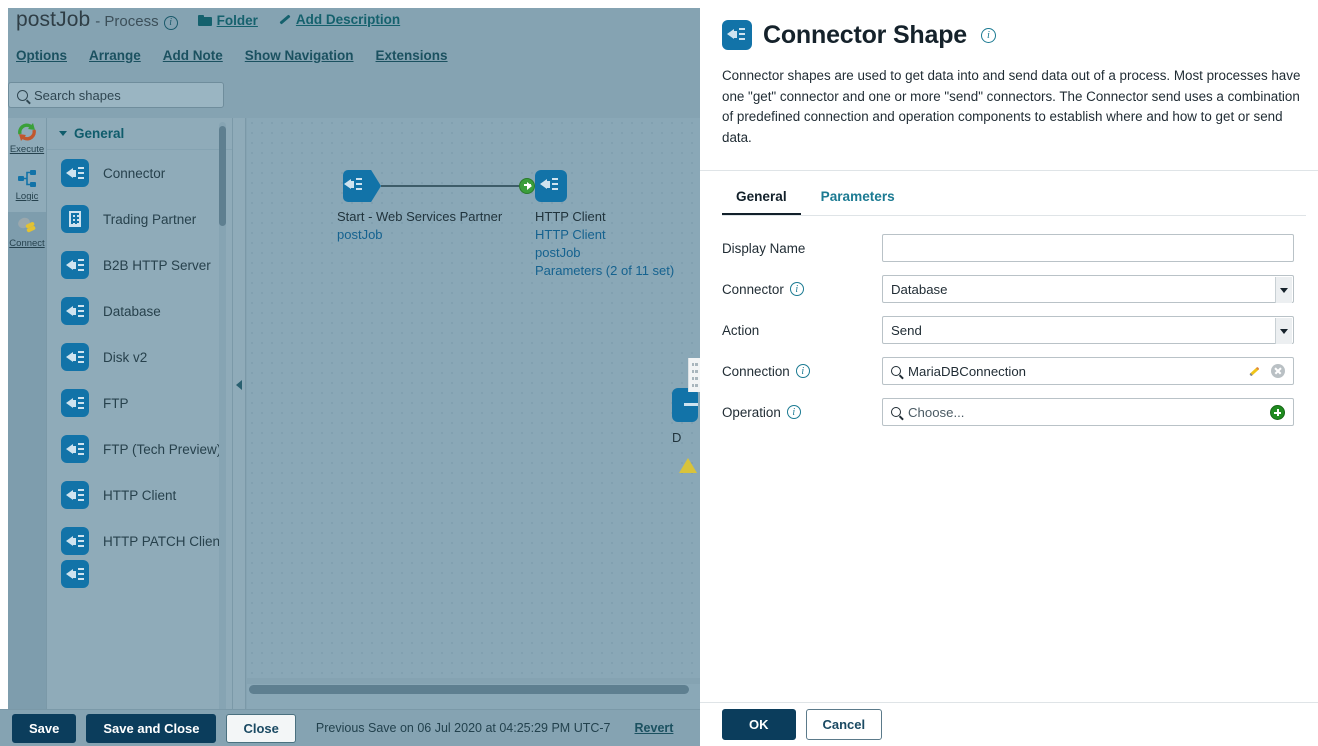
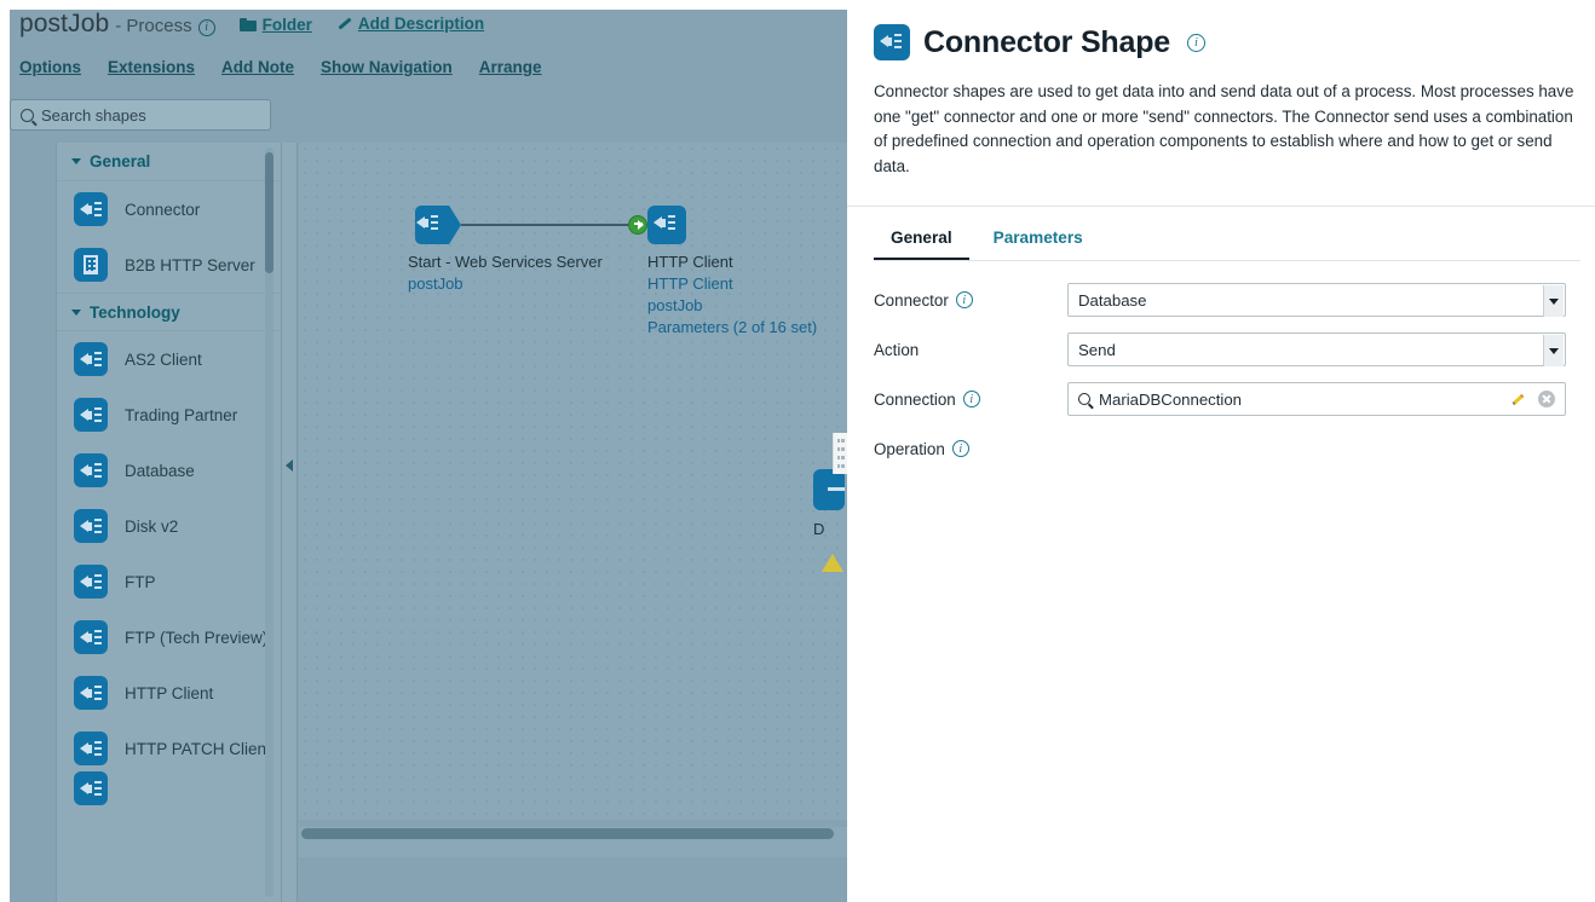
  postJob
  - Process
  i
  Folder
  Add Description
  Options
- Arrange
+ Extensions
  Add Note
  Show Navigation
- Extensions
+ Arrange
- Execute
- Logic
- Connect
  General
  Connector
- Trading Partner
+ B2B HTTP Server
+ Technology
+ AS2 Client
- B2B HTTP Server
+ Trading Partner
  Database
  Disk v2
  FTP
  FTP (Tech Preview
  HTTP Client
  HTTP PATCH Clien
  Search shapes
- Start - Web Services Partner
+ Start - Web Services Server
  postJob
  HTTP Client
  HTTP Client
  postJob
- Parameters (2 of 11 set)
+ Parameters (2 of 16 set)
  D
- Save
- Save and Close
- Close
- Previous Save on 06 Jul 2020 at 04:25:29 PM UTC-7
- Revert
  Connector Shape
  i
  Connector shapes are used to get data into and send data out of a process. Most processes have one "get" connector and one or more "send" connectors. The Connector send uses a combination of predefined connection and operation components to establish where and how to get or send data.
  General
  Parameters
- Display Name
  Connector
  i
  Database
  Action
  Send
  Connection
  i
  MariaDBConnection
  Operation
  i
- Choose...
- OK
- Cancel
